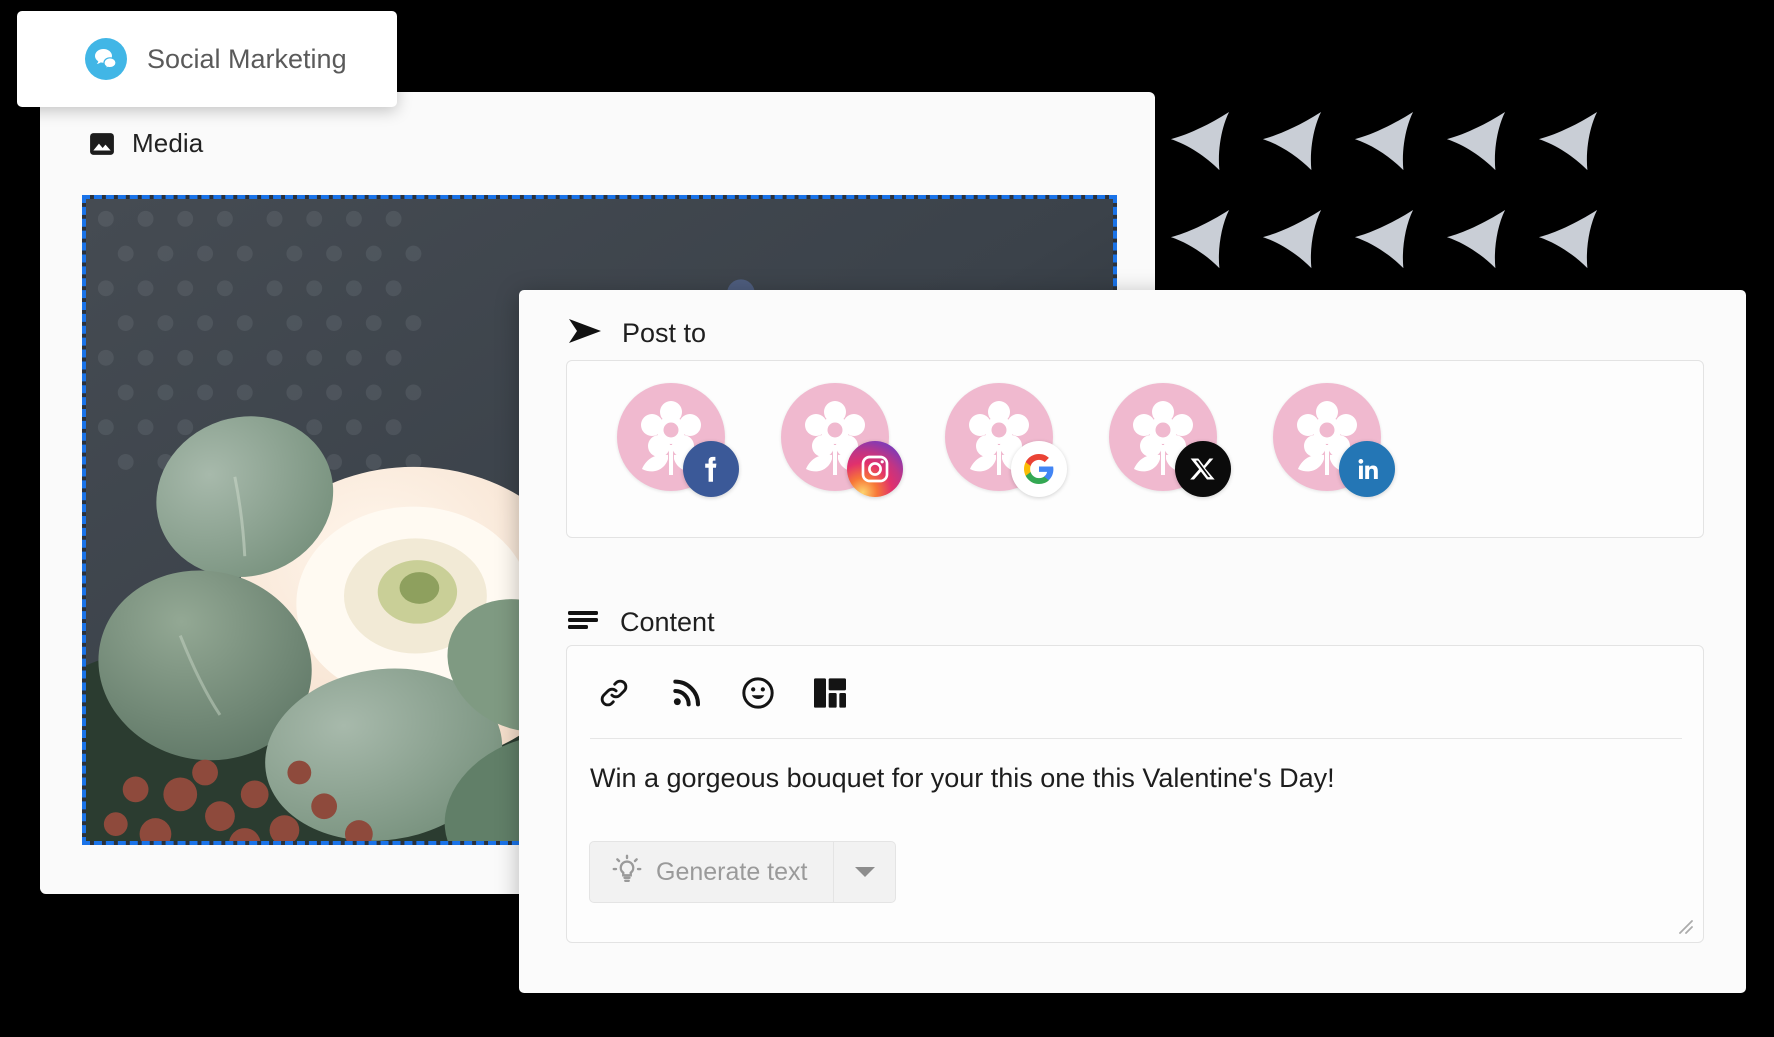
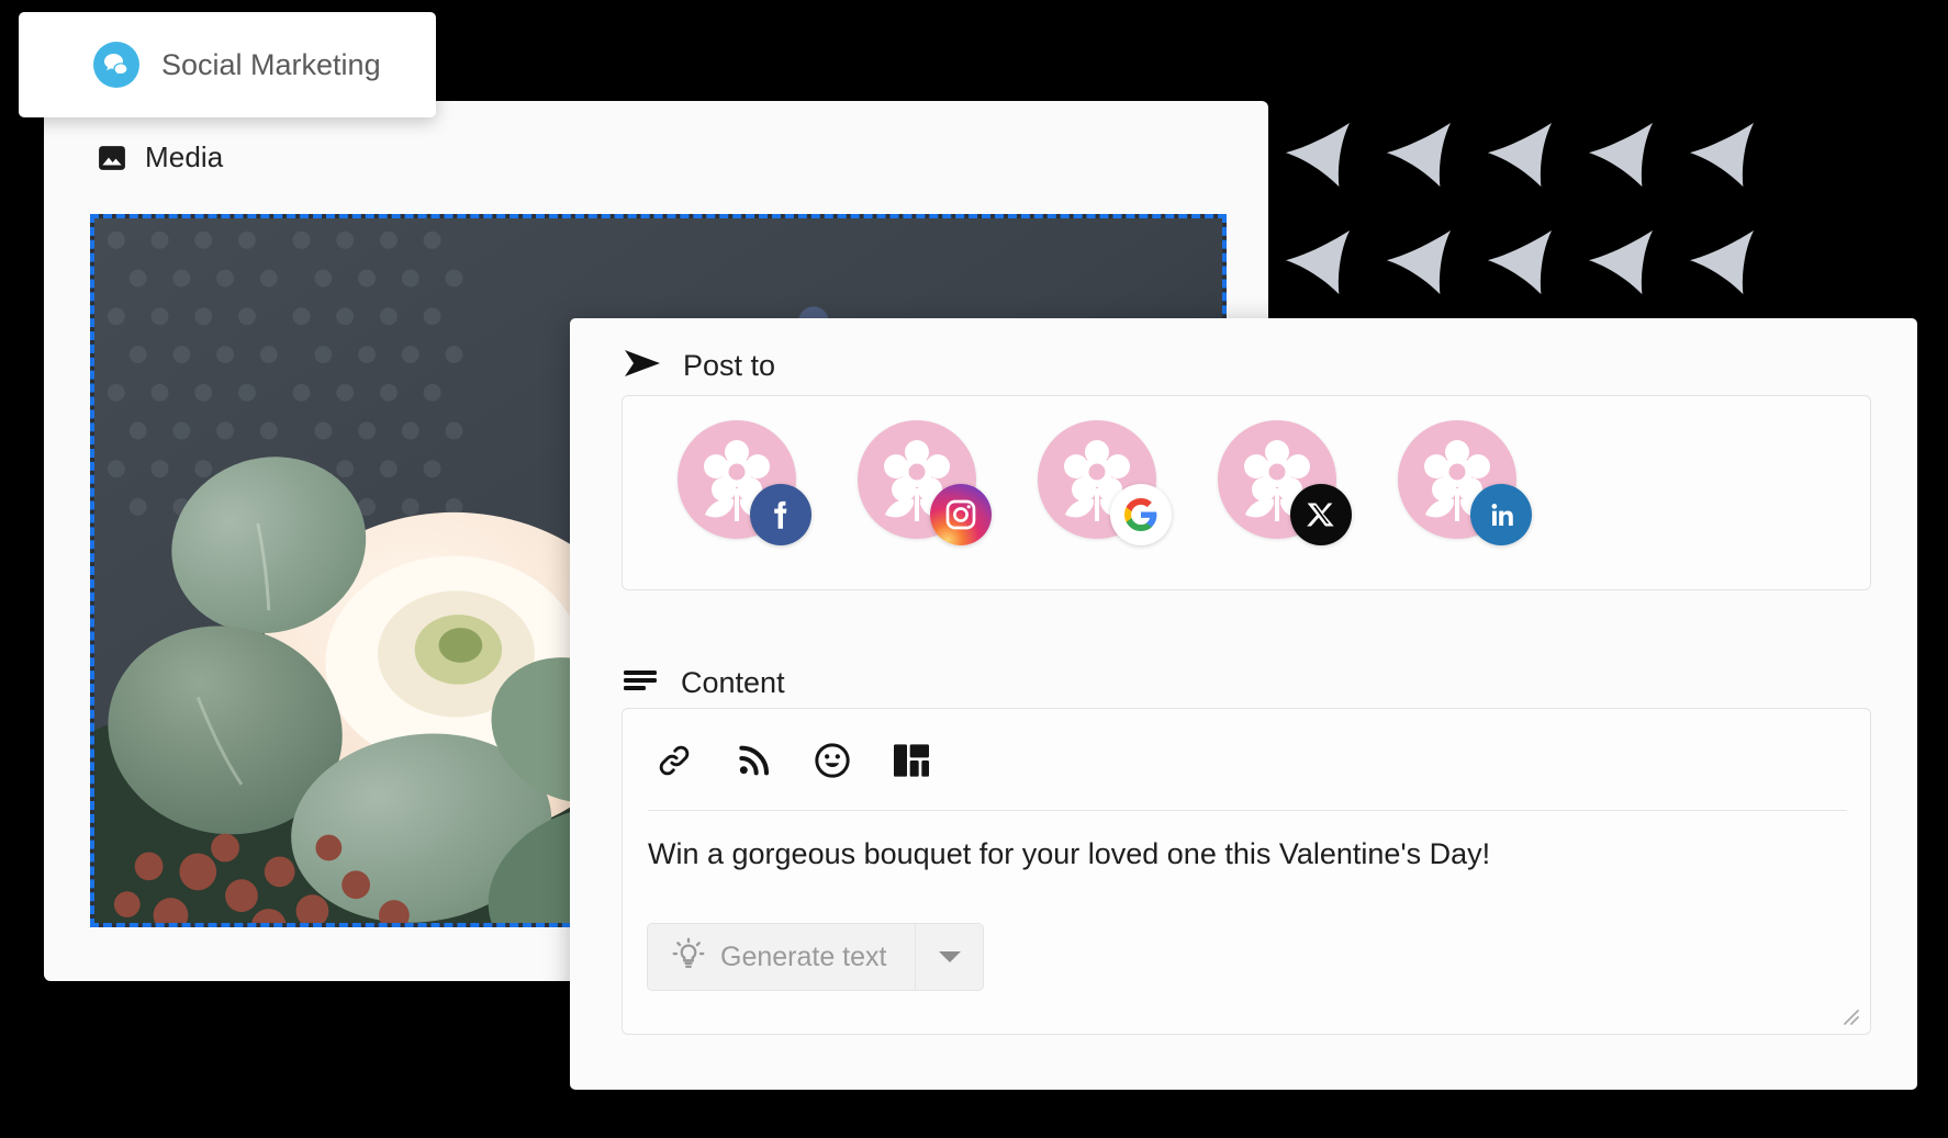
  Media
  Social Marketing
  Post to
  Content
- Win a gorgeous bouquet for your this one this Valentine's Day!
+ Win a gorgeous bouquet for your loved one this Valentine's Day!
  Generate text
